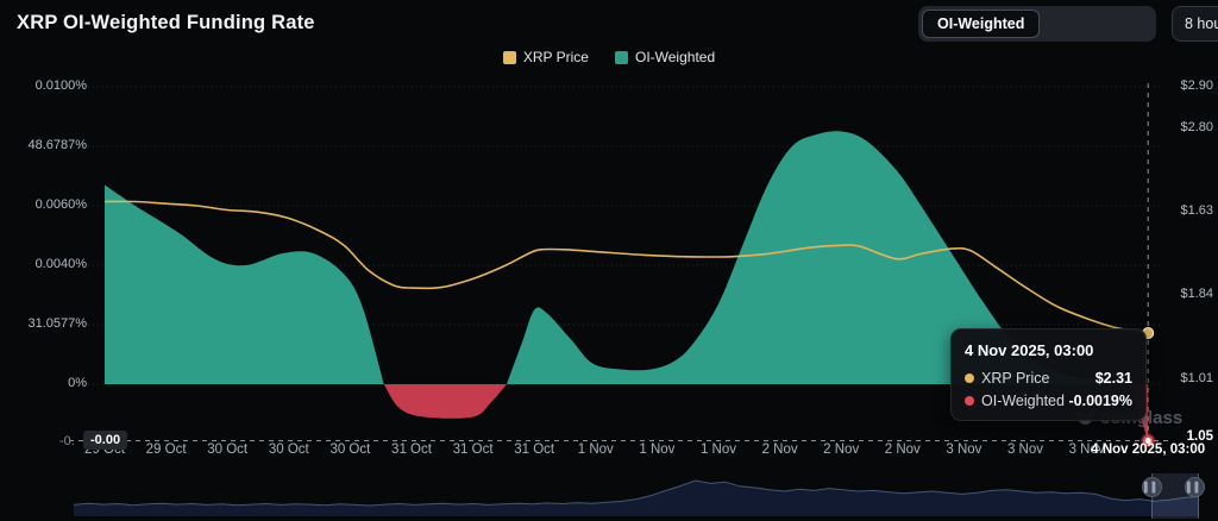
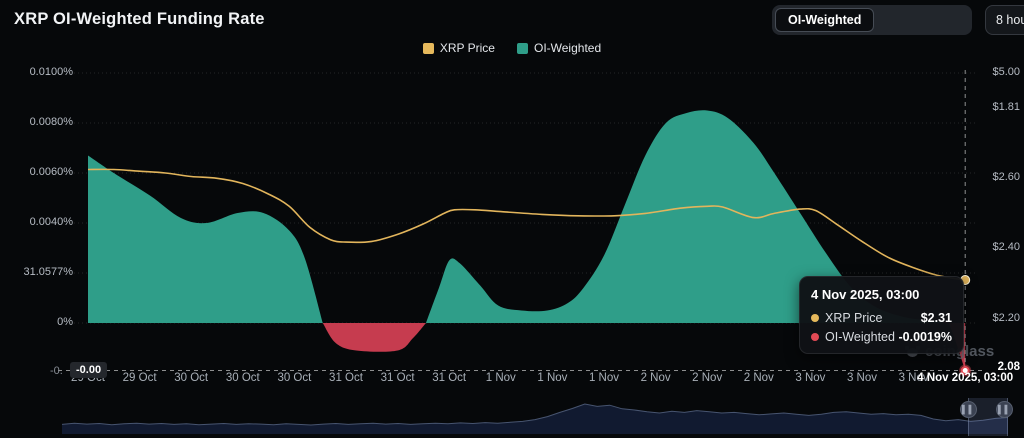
  XRP OI-Weighted Funding Rate
  OI-Weighted
  XRP Price
  OI-Weighted
  0.0100%
- 48.6787%
+ 0.0080%
  0.0060%
  0.0040%
  31.0577%
  0%
- $2.90
+ $5.00
- $2.80
+ $1.81
- $1.63
+ $2.60
- $1.84
+ $2.40
- $1.01
+ $2.20
  29 Oct
  29 Oct
  30 Oct
  30 Oct
  30 Oct
  31 Oct
  31 Oct
  31 Oct
  1 Nov
  1 Nov
  1 Nov
  2 Nov
  2 Nov
  2 Nov
  3 Nov
  3 Nov
  3 Nov
  4 Nov 2025, 03:00
  -0.
  -0.00
- 1.05
+ 2.08
  4 Nov 2025, 03:00
  XRP Price
  $2.31
  OI-Weighted
  -0.0019%
  ▌▌
  ▌▌
